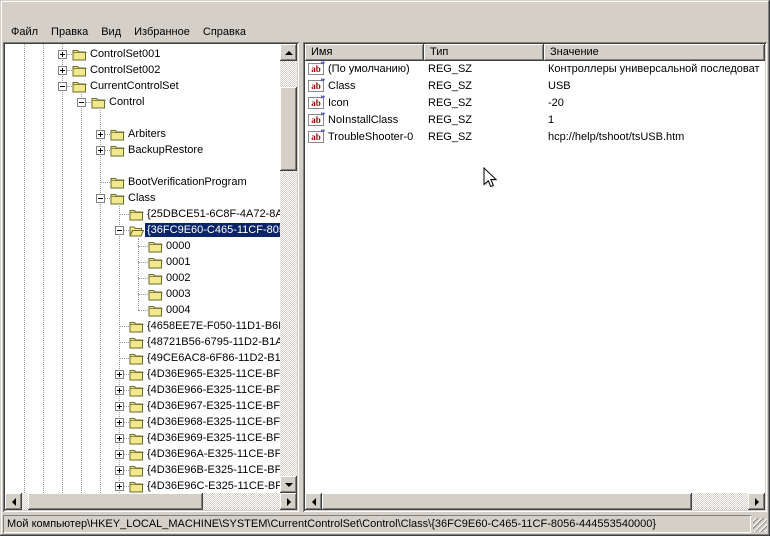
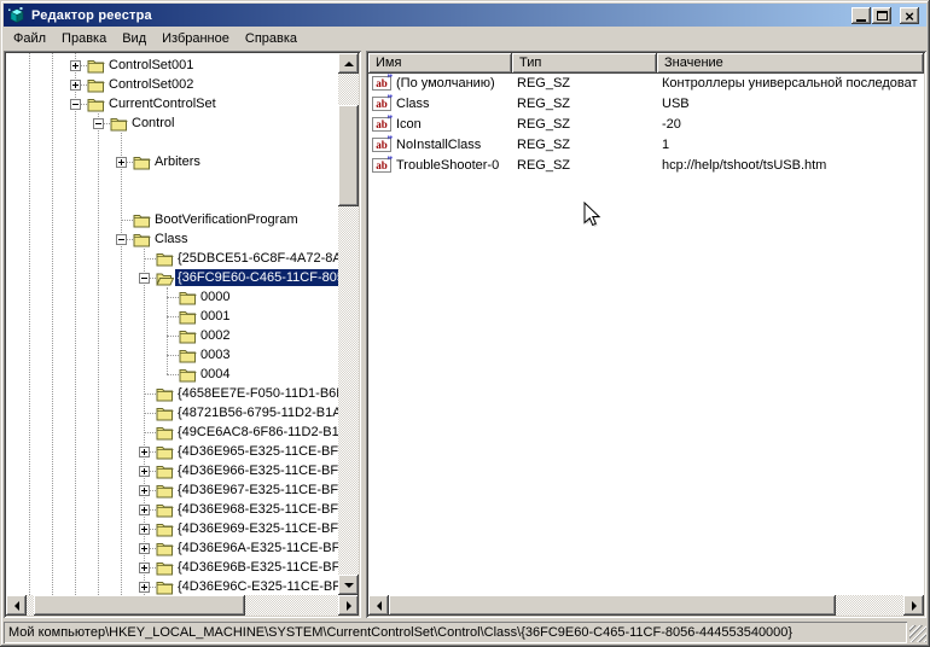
+ Редактор реестра
  Файл
  Правка
  Вид
  Избранное
  Справка
  ControlSet001
  ControlSet002
  CurrentControlSet
  Control
  Arbiters
- BackupRestore
  BootVerificationProgram
  Class
  {25DBCE51-6C8F-4A72-8
  {36FC9E60-C465-11CF-80
  0000
  0001
  0002
  0003
  0004
  {4658EE7E-F050-11D1-B6
  {48721B56-6795-11D2-B1A
  {49CE6AC8-6F86-11D2-B1
  {4D36E965-E325-11CE-BF
  {4D36E966-E325-11CE-BF
  {4D36E967-E325-11CE-BF
  {4D36E968-E325-11CE-BF
  {4D36E969-E325-11CE-BF
  {4D36E96A-E325-11CE-BF
  {4D36E96B-E325-11CE-BF
  {4D36E96C-E325-11CE-BF
  Имя
  Тип
  Значение
  ab
  (По умолчанию)
  REG_SZ
  Контроллеры универсальной последоват
  ab
  Class
  REG_SZ
  USB
  ab
  Icon
  REG_SZ
  -20
  ab
  NoInstallClass
  REG_SZ
  1
  ab
  TroubleShooter-0
  REG_SZ
  hcp://help/tshoot/tsUSB.htm
  Мой компьютер\HKEY_LOCAL_MACHINE\SYSTEM\CurrentControlSet\Control\Class\{36FC9E60-C465-11CF-8056-444553540000}
